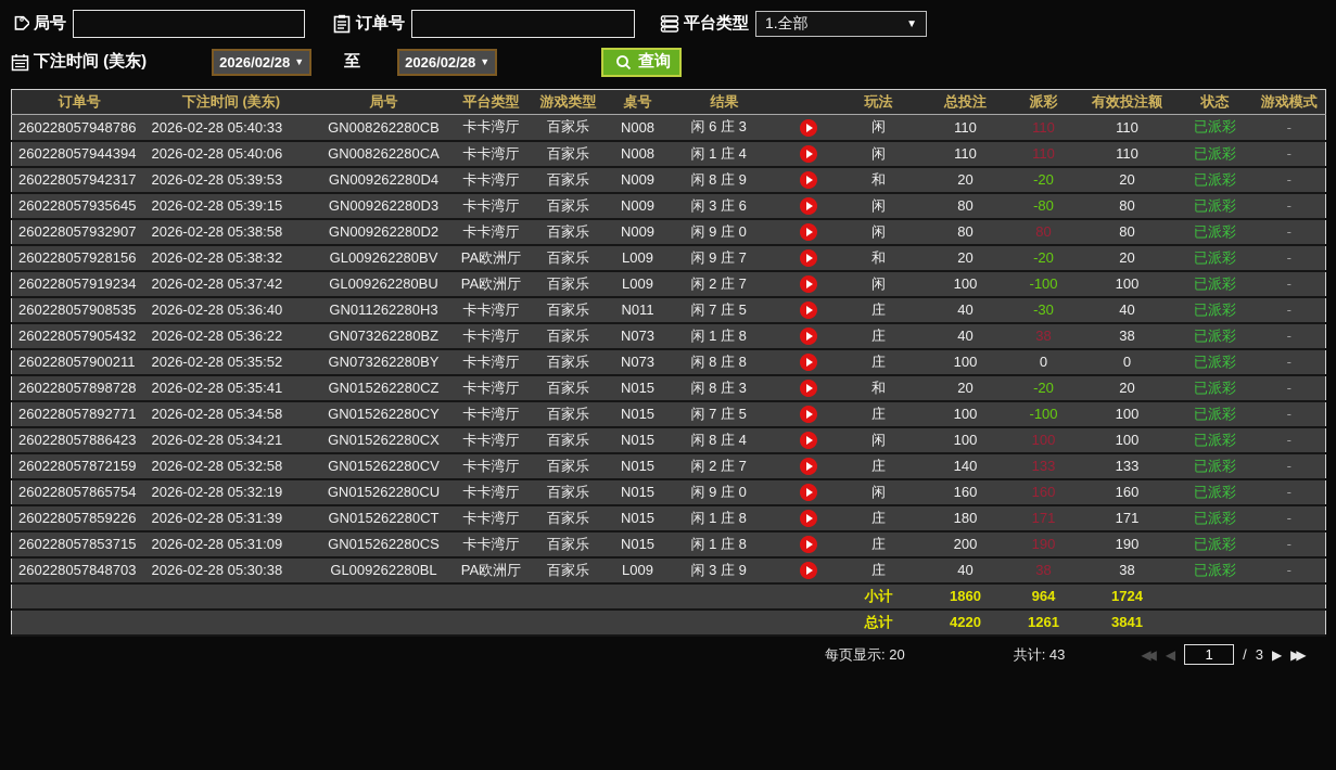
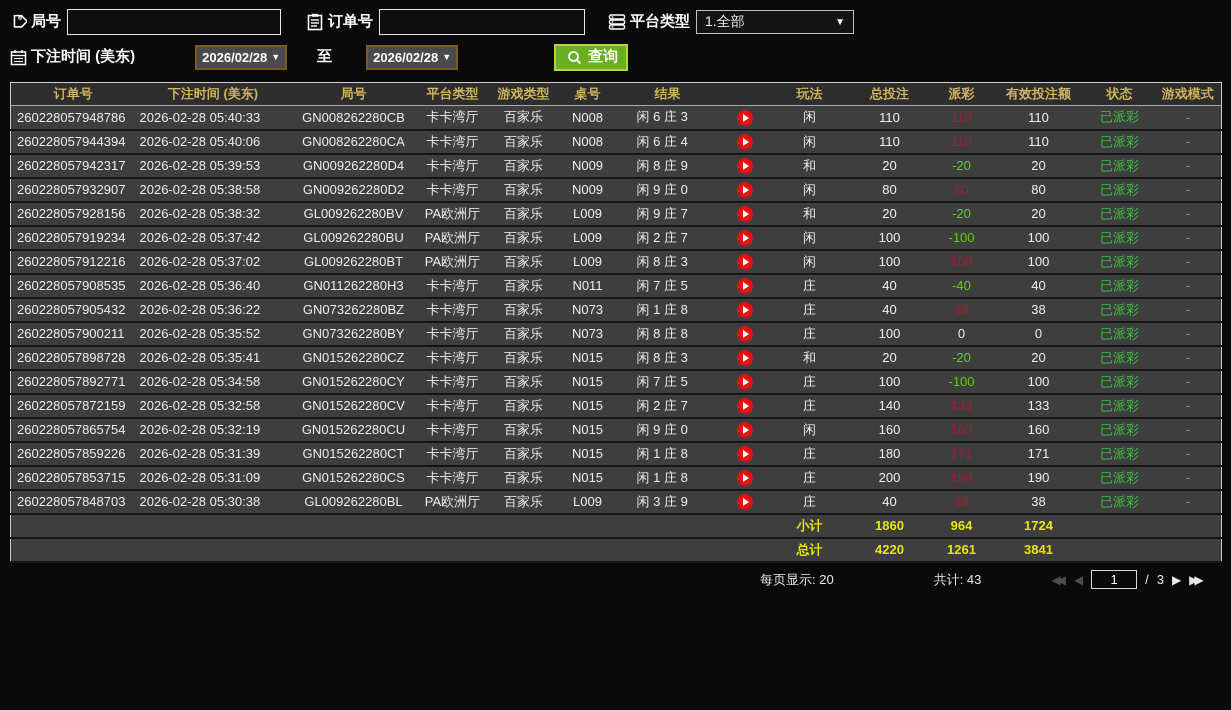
  局号
  订单号
  平台类型
  1.全部
  ▼
  下注时间 (美东)
  2026/02/28
  ▼
  至
  2026/02/28
  ▼
  查询
  订单号	下注时间 (美东)	局号	平台类型	游戏类型	桌号	结果		玩法	总投注	派彩	有效投注额	状态	游戏模式
  260228057948786	2026-02-28 05:40:33	GN008262280CB	卡卡湾厅	百家乐	N008	闲 6 庄 3		闲	110	110	110	已派彩	-
- 260228057944394	2026-02-28 05:40:06	GN008262280CA	卡卡湾厅	百家乐	N008	闲 1 庄 4		闲	110	110	110	已派彩	-
+ 260228057944394	2026-02-28 05:40:06	GN008262280CA	卡卡湾厅	百家乐	N008	闲 6 庄 4		闲	110	110	110	已派彩	-
  260228057942317	2026-02-28 05:39:53	GN009262280D4	卡卡湾厅	百家乐	N009	闲 8 庄 9		和	20	-20	20	已派彩	-
- 260228057935645	2026-02-28 05:39:15	GN009262280D3	卡卡湾厅	百家乐	N009	闲 3 庄 6		闲	80	-80	80	已派彩	-
  260228057932907	2026-02-28 05:38:58	GN009262280D2	卡卡湾厅	百家乐	N009	闲 9 庄 0		闲	80	80	80	已派彩	-
  260228057928156	2026-02-28 05:38:32	GL009262280BV	PA欧洲厅	百家乐	L009	闲 9 庄 7		和	20	-20	20	已派彩	-
  260228057919234	2026-02-28 05:37:42	GL009262280BU	PA欧洲厅	百家乐	L009	闲 2 庄 7		闲	100	-100	100	已派彩	-
+ 260228057912216	2026-02-28 05:37:02	GL009262280BT	PA欧洲厅	百家乐	L009	闲 8 庄 3		闲	100	100	100	已派彩	-
- 260228057908535	2026-02-28 05:36:40	GN011262280H3	卡卡湾厅	百家乐	N011	闲 7 庄 5		庄	40	-30	40	已派彩	-
+ 260228057908535	2026-02-28 05:36:40	GN011262280H3	卡卡湾厅	百家乐	N011	闲 7 庄 5		庄	40	-40	40	已派彩	-
  260228057905432	2026-02-28 05:36:22	GN073262280BZ	卡卡湾厅	百家乐	N073	闲 1 庄 8		庄	40	38	38	已派彩	-
  260228057900211	2026-02-28 05:35:52	GN073262280BY	卡卡湾厅	百家乐	N073	闲 8 庄 8		庄	100	0	0	已派彩	-
  260228057898728	2026-02-28 05:35:41	GN015262280CZ	卡卡湾厅	百家乐	N015	闲 8 庄 3		和	20	-20	20	已派彩	-
  260228057892771	2026-02-28 05:34:58	GN015262280CY	卡卡湾厅	百家乐	N015	闲 7 庄 5		庄	100	-100	100	已派彩	-
- 260228057886423	2026-02-28 05:34:21	GN015262280CX	卡卡湾厅	百家乐	N015	闲 8 庄 4		闲	100	100	100	已派彩	-
  260228057872159	2026-02-28 05:32:58	GN015262280CV	卡卡湾厅	百家乐	N015	闲 2 庄 7		庄	140	133	133	已派彩	-
  260228057865754	2026-02-28 05:32:19	GN015262280CU	卡卡湾厅	百家乐	N015	闲 9 庄 0		闲	160	160	160	已派彩	-
  260228057859226	2026-02-28 05:31:39	GN015262280CT	卡卡湾厅	百家乐	N015	闲 1 庄 8		庄	180	171	171	已派彩	-
  260228057853715	2026-02-28 05:31:09	GN015262280CS	卡卡湾厅	百家乐	N015	闲 1 庄 8		庄	200	190	190	已派彩	-
  260228057848703	2026-02-28 05:30:38	GL009262280BL	PA欧洲厅	百家乐	L009	闲 3 庄 9		庄	40	38	38	已派彩	-
  	小计	1860	964	1724
  	总计	4220	1261	3841
  每页显示: 20
  共计: 43
  ◀◀
  ◀
  1
  /
  3
  ▶
  ▶▶
